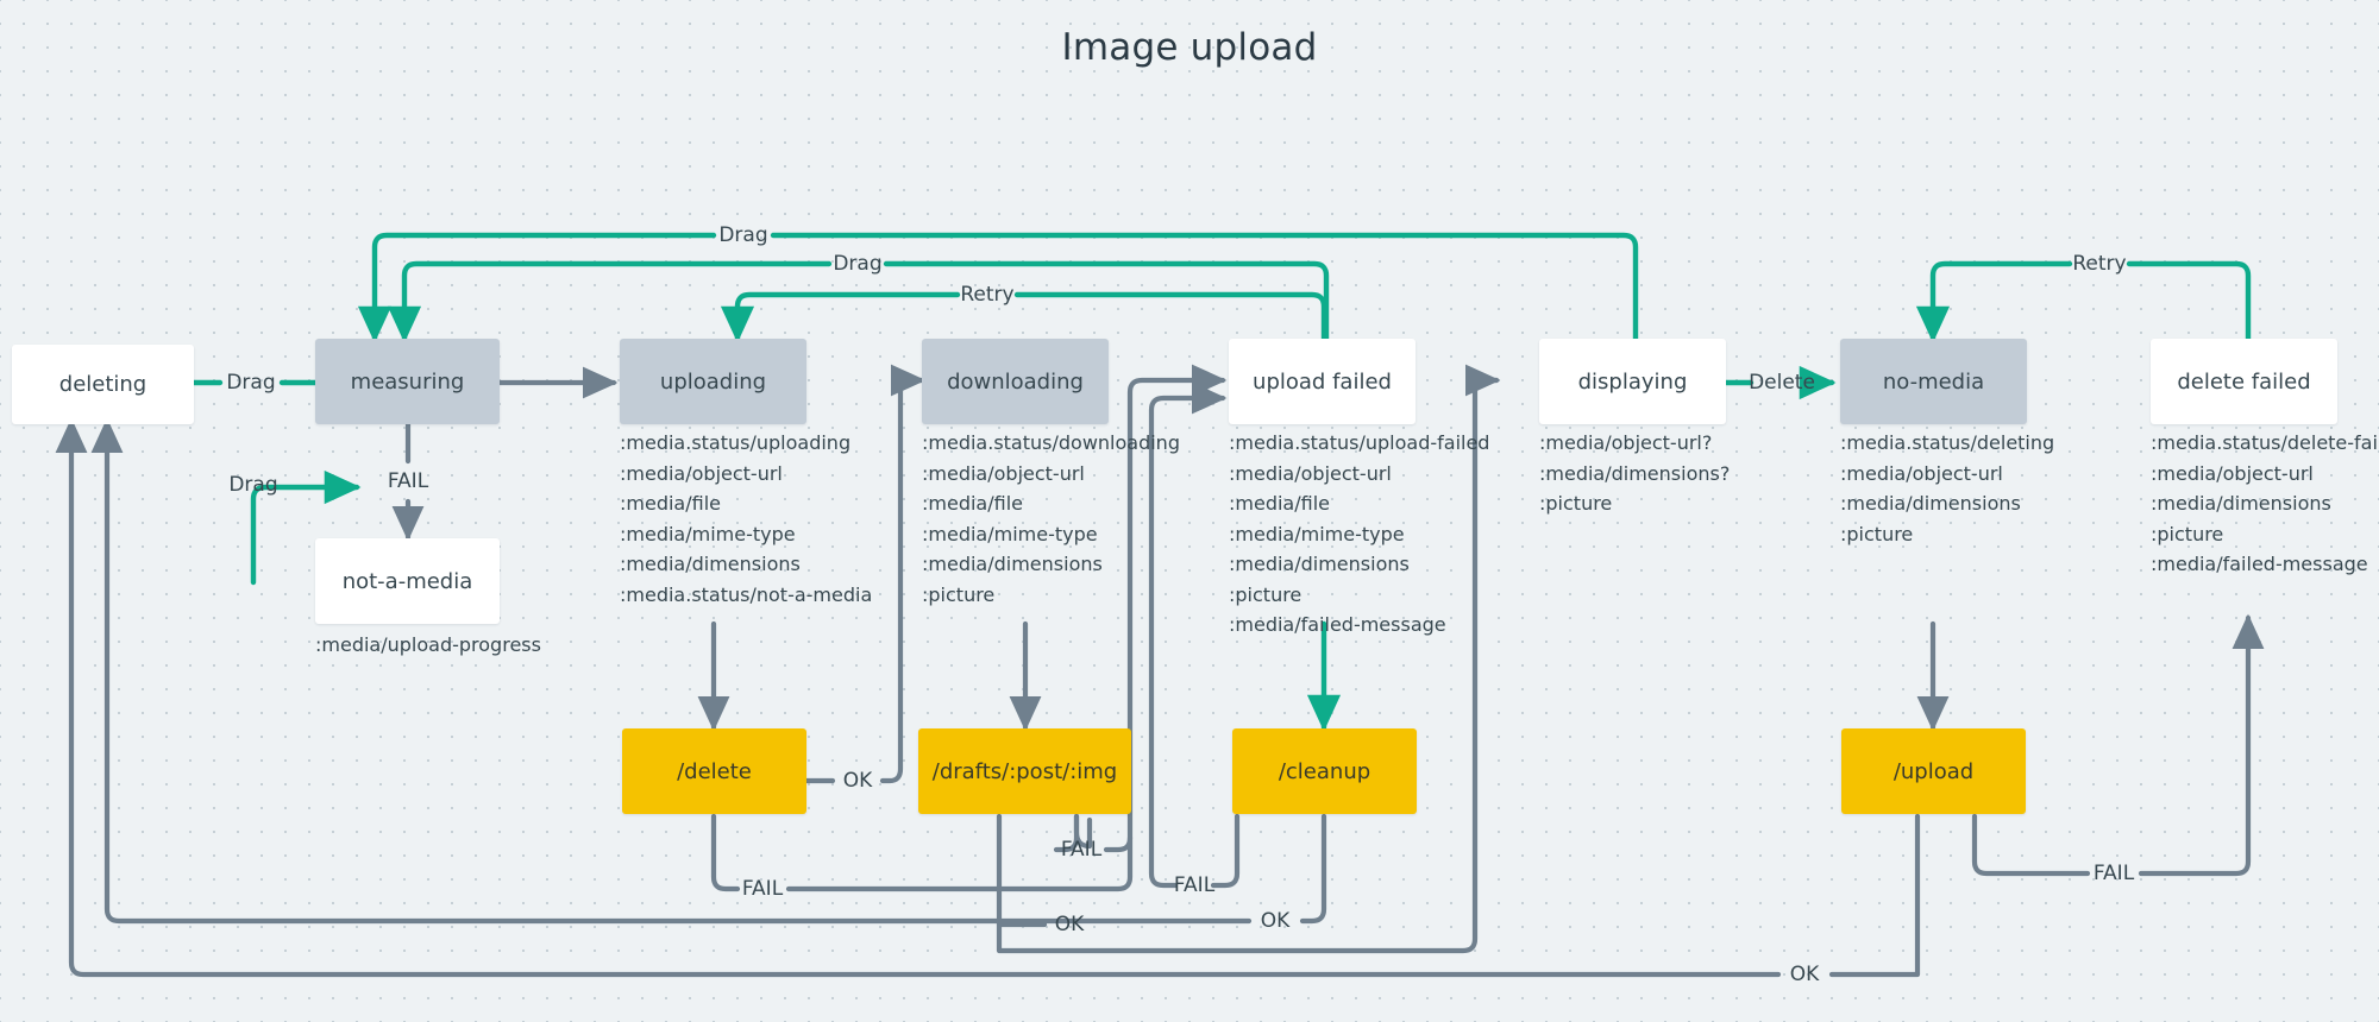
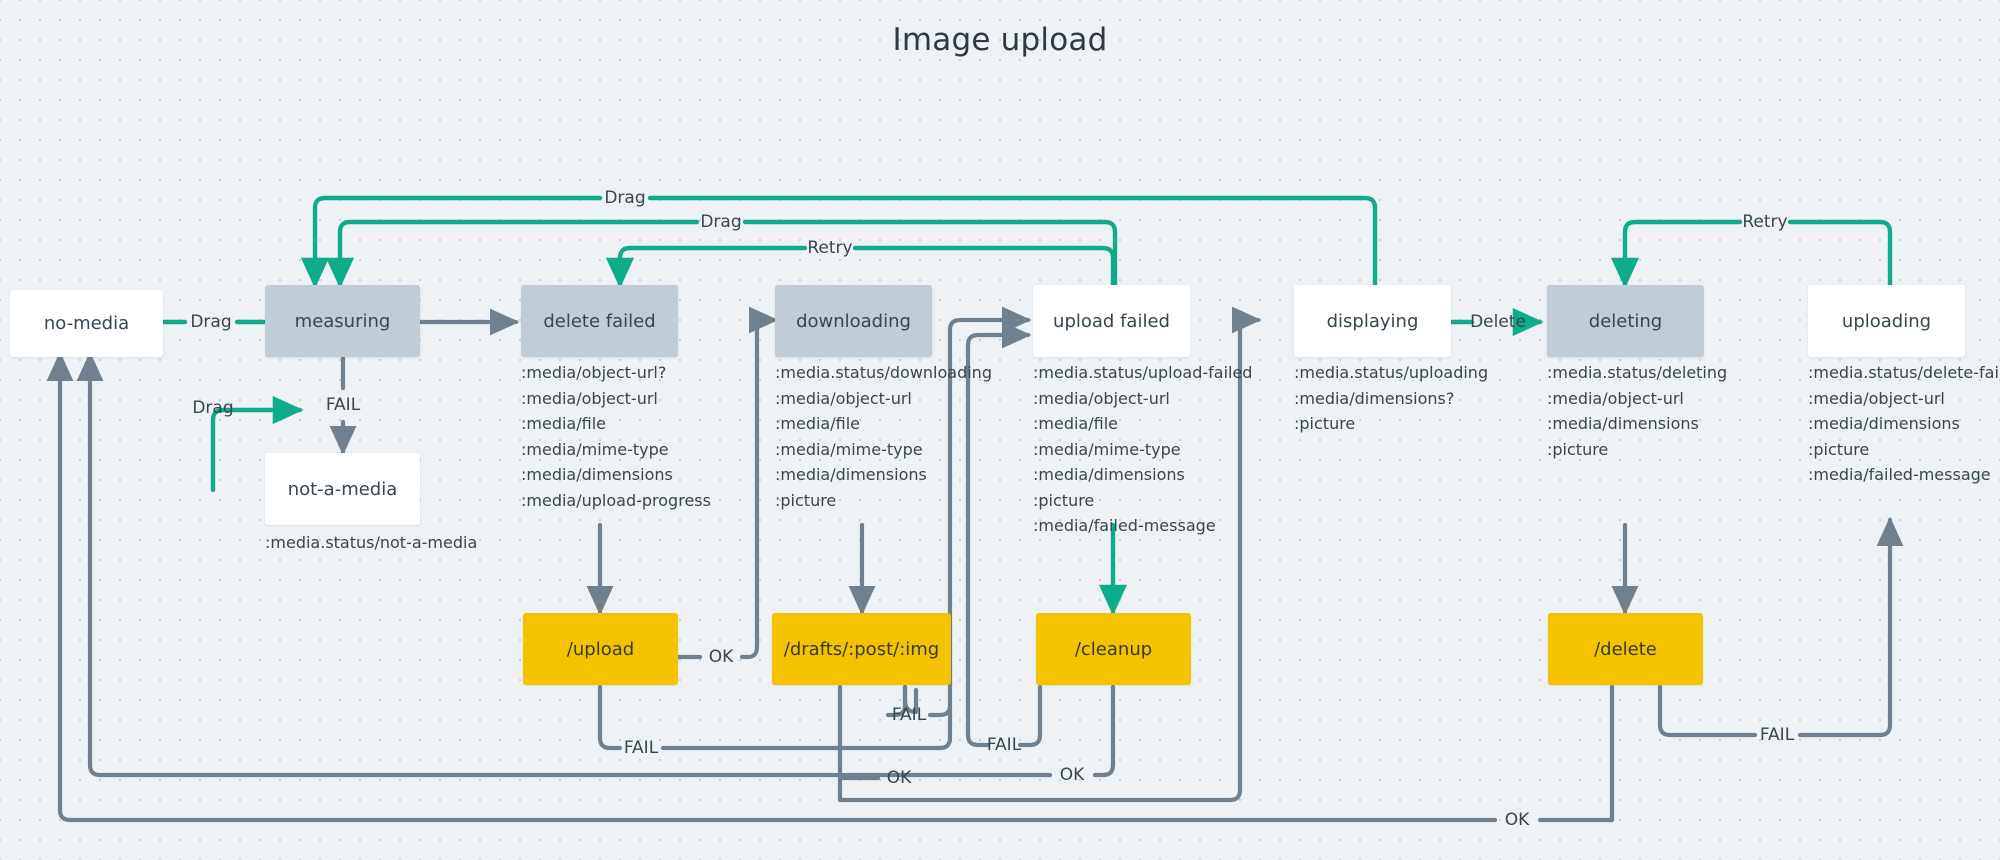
  Image upload
  Drag
  Drag
  Drag
  Drag
  Retry
  Retry
  Delete
  FAIL
  OK
  FAIL
  FAIL
  OK
  FAIL
  OK
  FAIL
  OK
- deleting
+ no-media
  measuring
  not-a-media
- uploading
+ delete failed
  downloading
  upload failed
  displaying
- no-media
+ deleting
- delete failed
+ uploading
- /delete
+ /upload
  /drafts/:post/:img
  /cleanup
- /upload
+ /delete
- :media/upload-progress
+ :media.status/not-a-media
- :media.status/uploading
+ :media/object-url?
  :media/object-url
  :media/file
  :media/mime-type
  :media/dimensions
- :media.status/not-a-media
+ :media/upload-progress
  :media.status/downloading
  :media/object-url
  :media/file
  :media/mime-type
  :media/dimensions
  :picture
  :media.status/upload-failed
  :media/object-url
  :media/file
  :media/mime-type
  :media/dimensions
  :picture
  :media/failed-message
- :media/object-url?
+ :media.status/uploading
  :media/dimensions?
  :picture
  :media.status/deleting
  :media/object-url
  :media/dimensions
  :picture
  :media.status/delete-fai
  :media/object-url
  :media/dimensions
  :picture
  :media/failed-message
